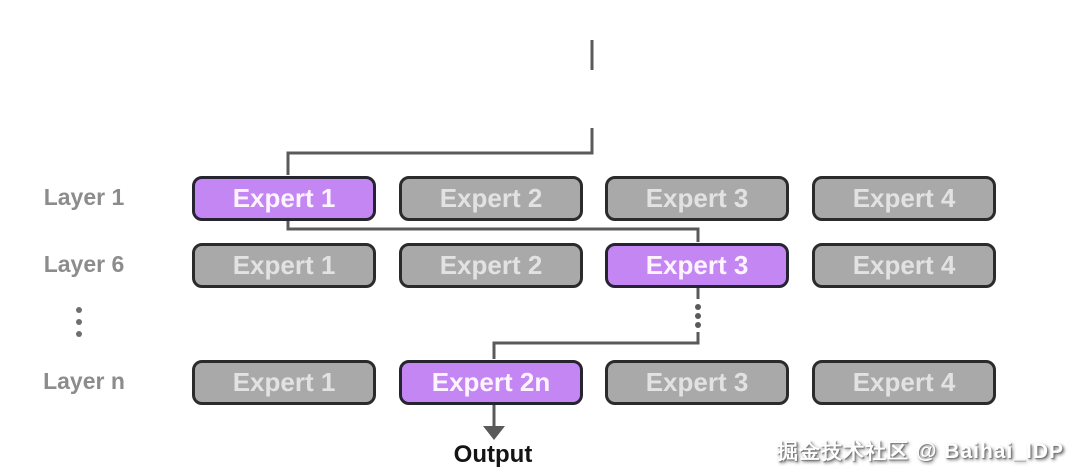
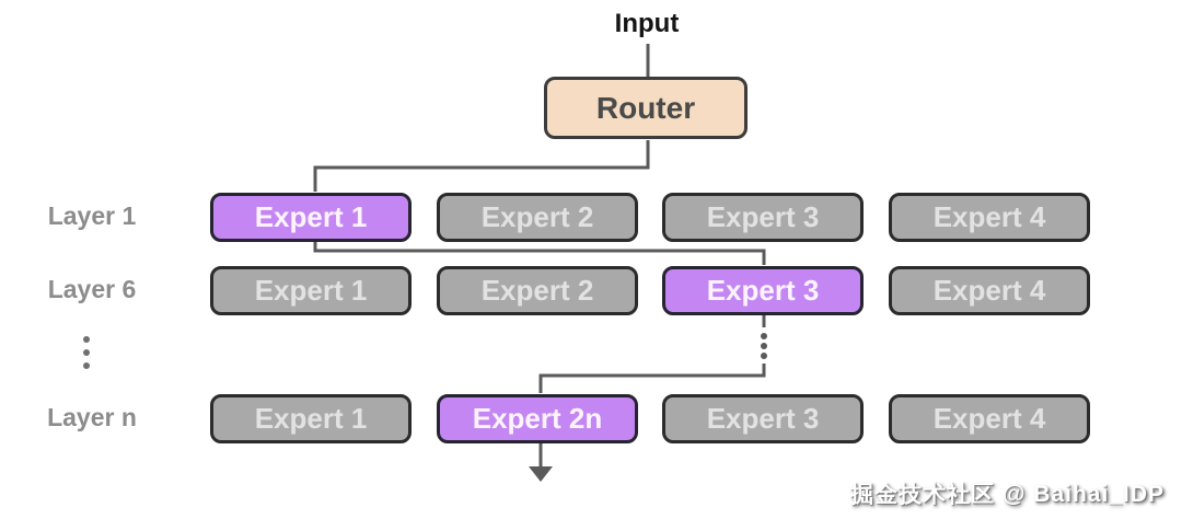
+ Input
+ Router
  Layer 1
  Expert 1
  Expert 2
  Expert 3
  Expert 4
  Layer 6
  Expert 1
  Expert 2
  Expert 3
  Expert 4
  Layer n
  Expert 1
  Expert 2n
  Expert 3
  Expert 4
- Output
  掘金技术社区 @ Baihai_IDP
